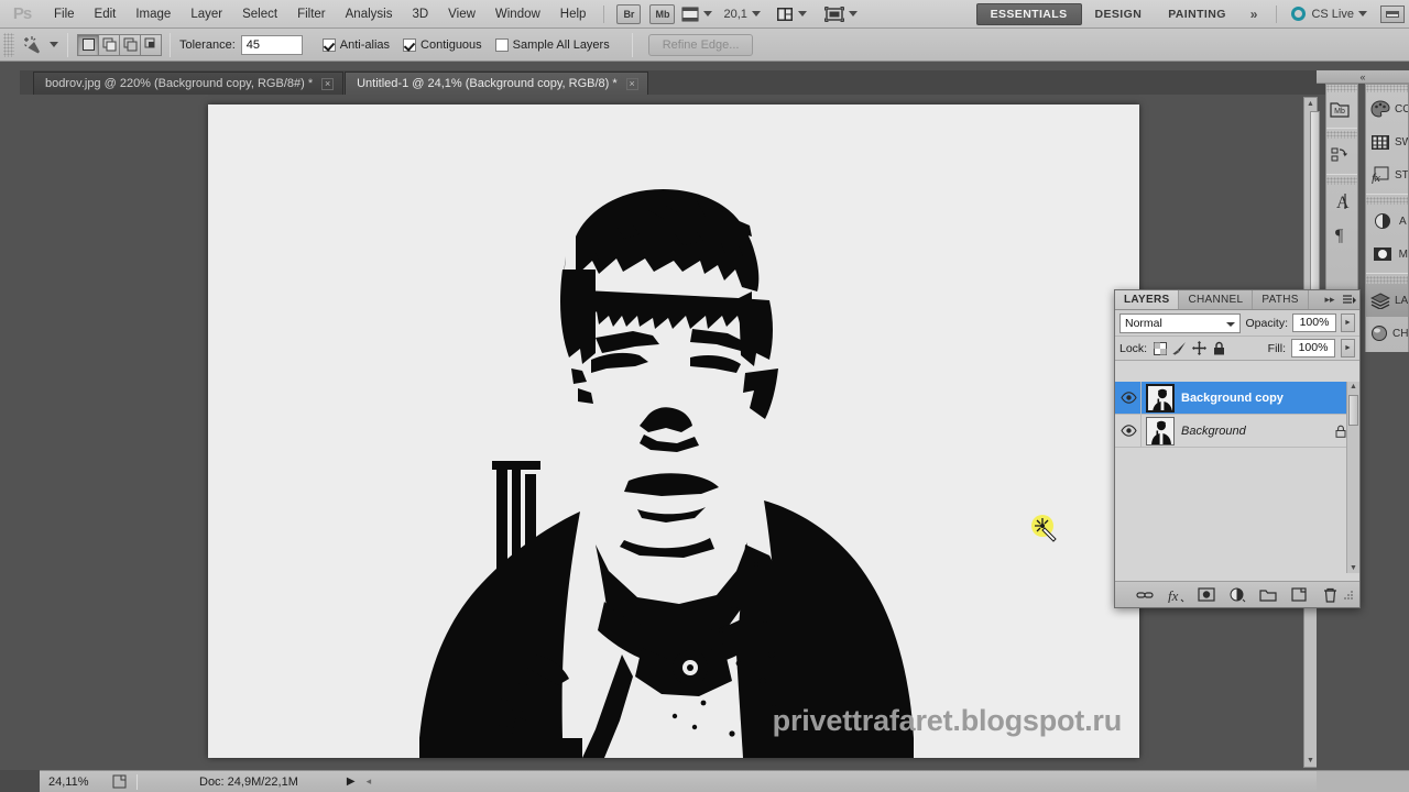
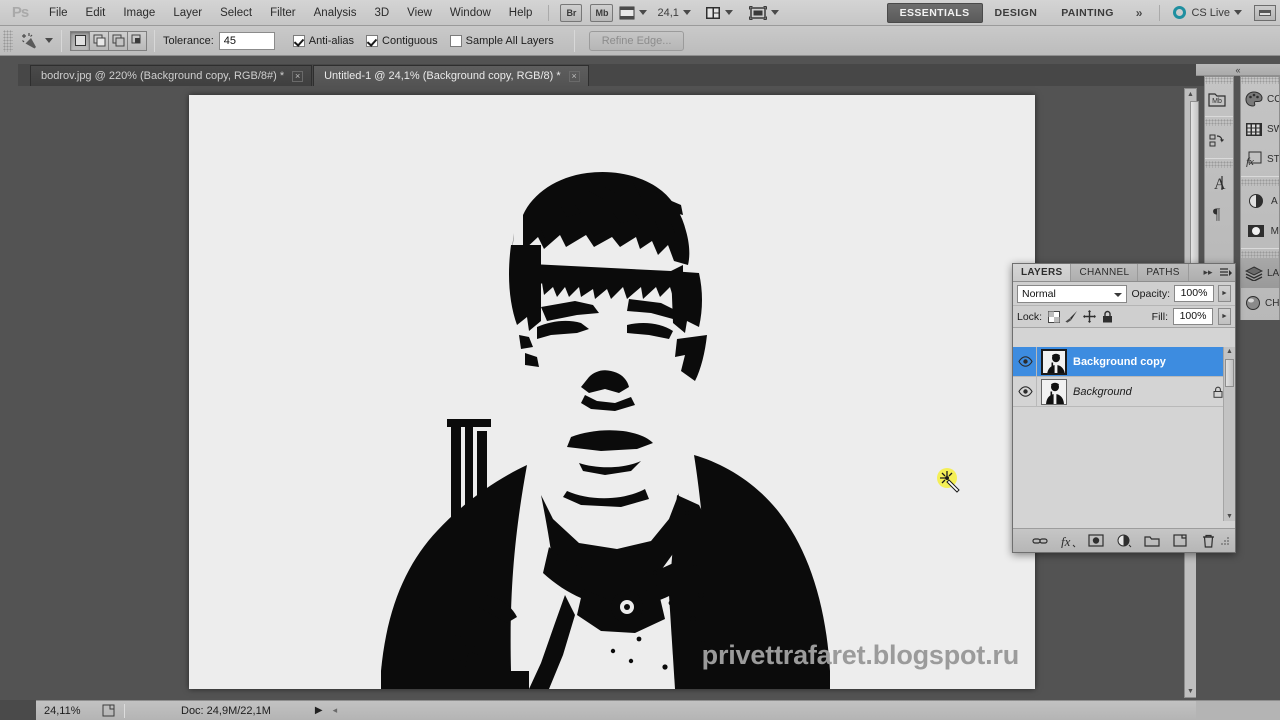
  Ps
  File
  Edit
  Image
  Layer
  Select
  Filter
  Analysis
  3D
  View
  Window
  Help
  Br
  Mb
- 20,1
+ 24,1
  ESSENTIALS
  DESIGN
  PAINTING
  »
  CS Live
  Tolerance:
  45
  Anti-alias
  Contiguous
  Sample All Layers
  Refine Edge...
  bodrov.jpg @ 220% (Background copy, RGB/8#) *
  ×
  Untitled-1 @ 24,1% (Background copy, RGB/8) *
  ×
  privettrafaret.blogspot.ru
  24,11%
  Doc: 24,9M/22,1M
  ▶
  ◂
  «
  A
  ¶
  CO
  SW
  fx
  ST
  A
  M
  LA
  CH
  LAYERS
  CHANNEL
  PATHS
  ▸▸
  Normal
  Opacity:
  100%
  Lock:
  Fill:
  100%
  Background copy
  Background
  fx
